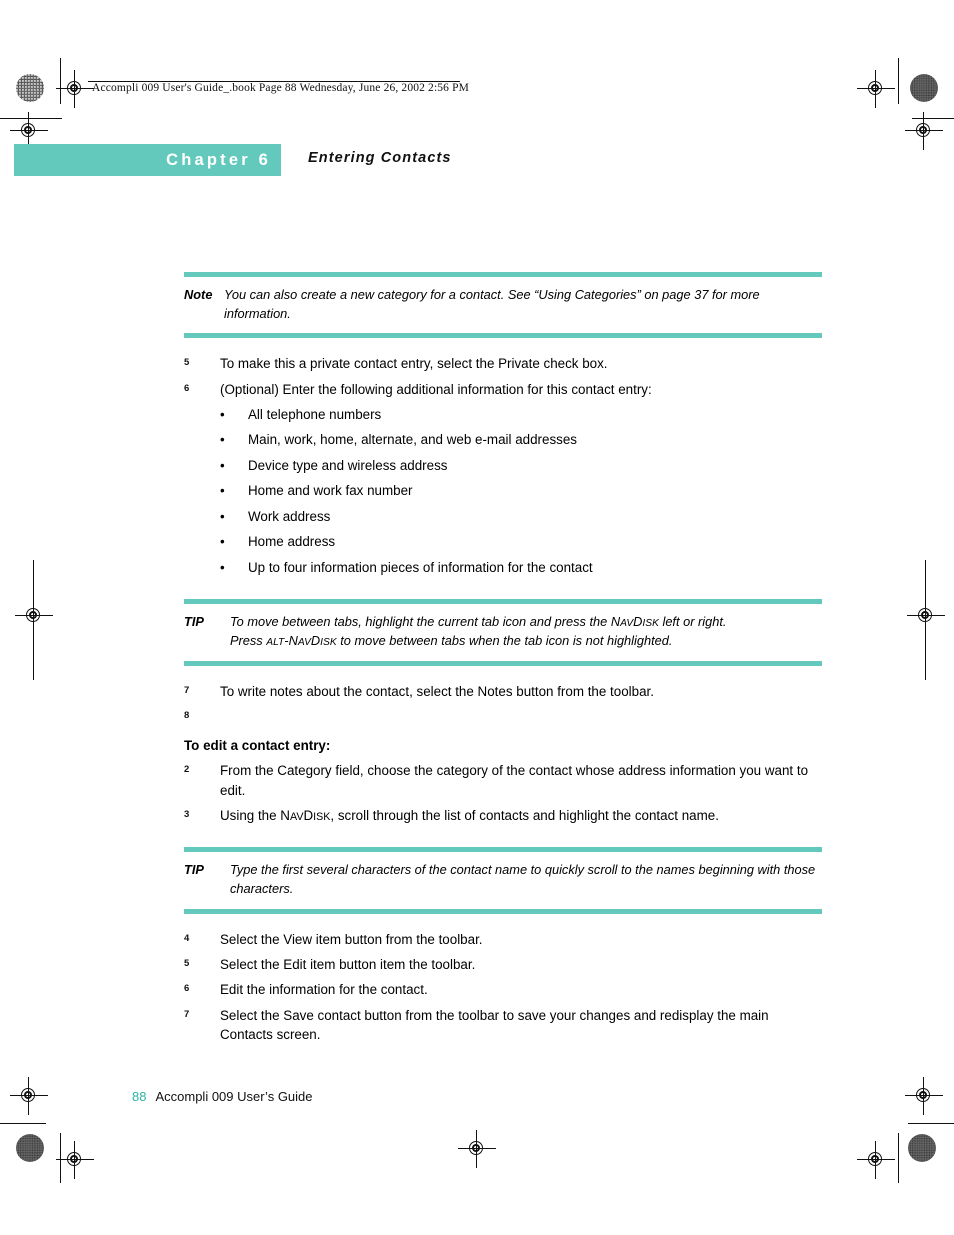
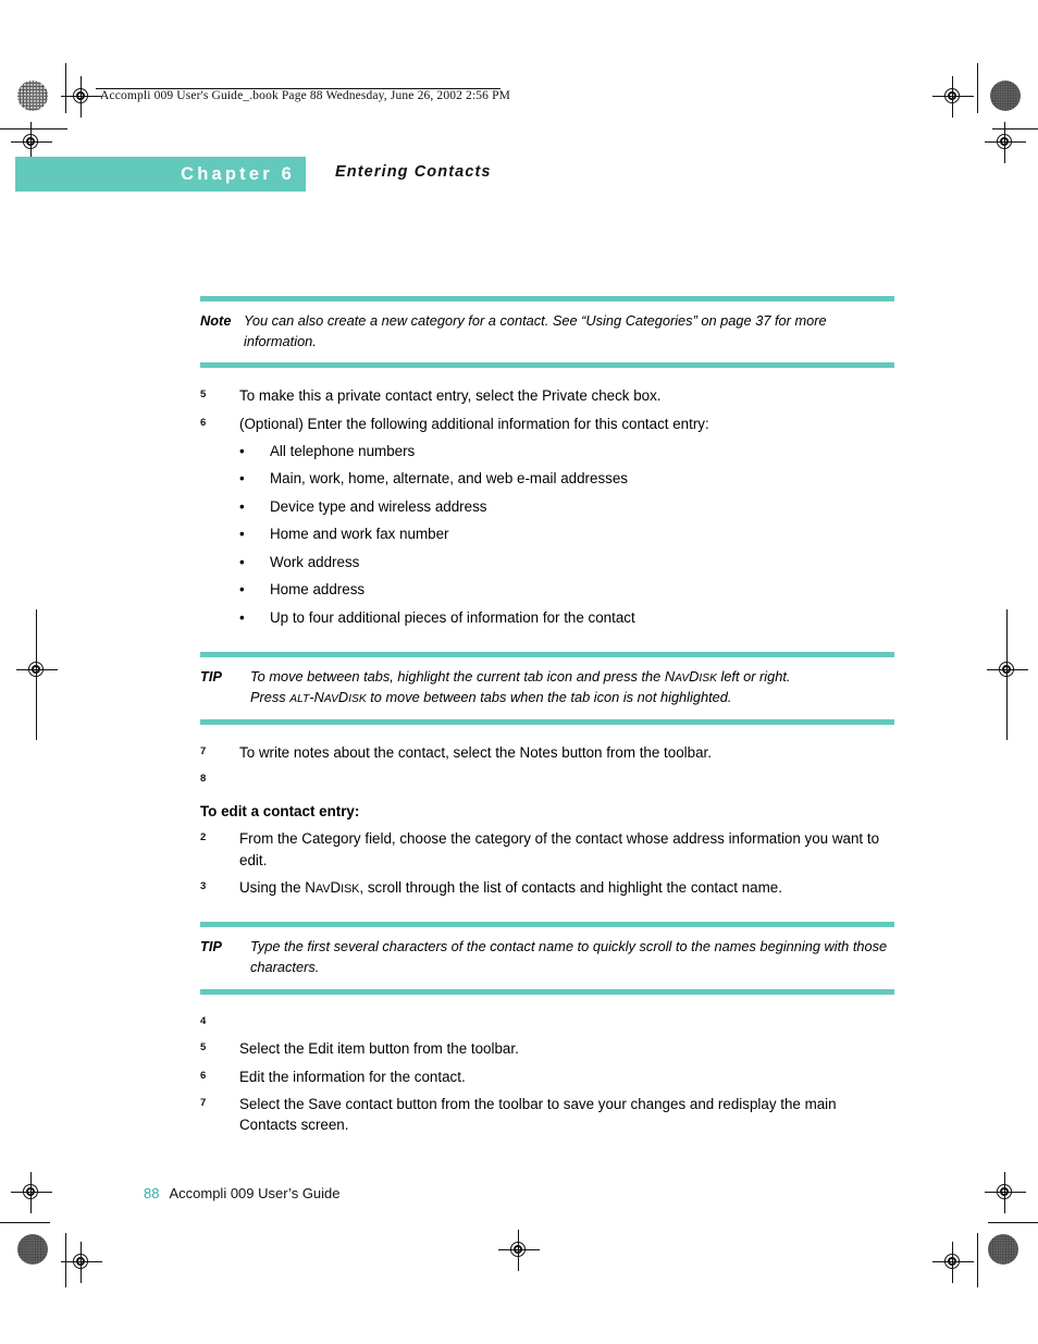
  Accompli 009 User's Guide_.book Page 88 Wednesday, June 26, 2002 2:56 PM
  Chapter 6
  Entering Contacts
  Note
  You can also create a new category for a contact. See “Using Categories” on page 37 for more information.
  5
  To make this a private contact entry, select the Private check box.
  6
  (Optional) Enter the following additional information for this contact entry:
  •
  All telephone numbers
  •
  Main, work, home, alternate, and web e-mail addresses
  •
  Device type and wireless address
  •
  Home and work fax number
  •
  Work address
  •
  Home address
  •
- Up to four information pieces of information for the contact
+ Up to four additional pieces of information for the contact
  TIP
  To move between tabs, highlight the current tab icon and press the NAVDISK left or right.
  Press ALT-NAVDISK to move between tabs when the tab icon is not highlighted.
  7
  To write notes about the contact, select the Notes button from the toolbar.
  8
  To edit a contact entry:
  2
  From the Category field, choose the category of the contact whose address information you want to edit.
  3
  Using the NAVDISK, scroll through the list of contacts and highlight the contact name.
  TIP
  Type the first several characters of the contact name to quickly scroll to the names beginning with those characters.
  4
- Select the View item button from the toolbar.
  5
- Select the Edit item button item the toolbar.
+ Select the Edit item button from the toolbar.
  6
  Edit the information for the contact.
  7
  Select the Save contact button from the toolbar to save your changes and redisplay the main Contacts screen.
  88 Accompli 009 User’s Guide
